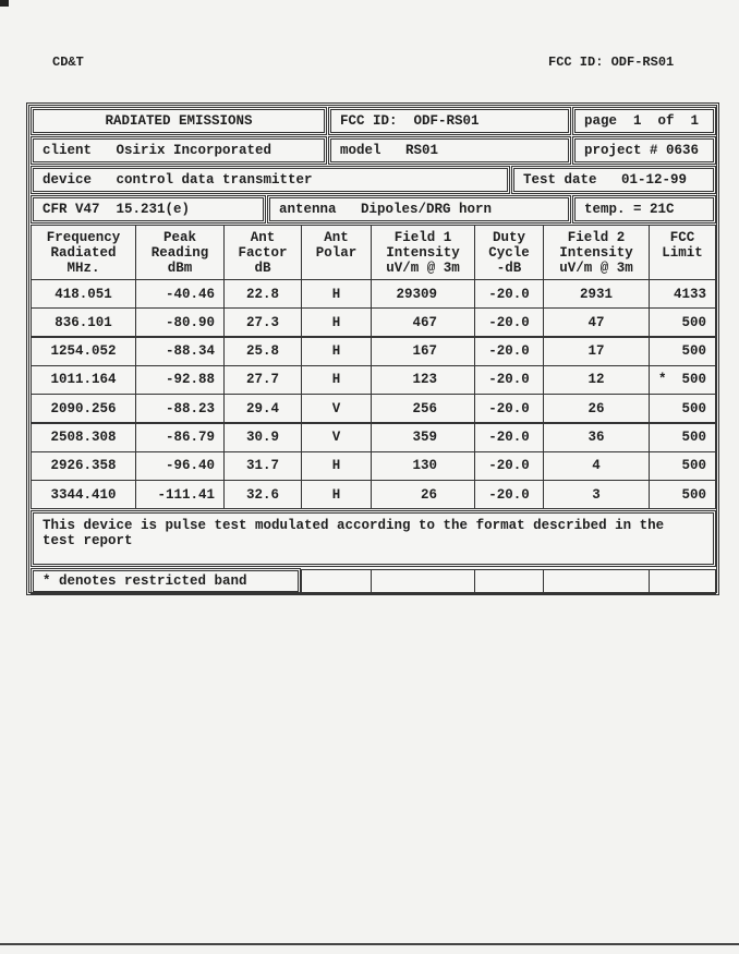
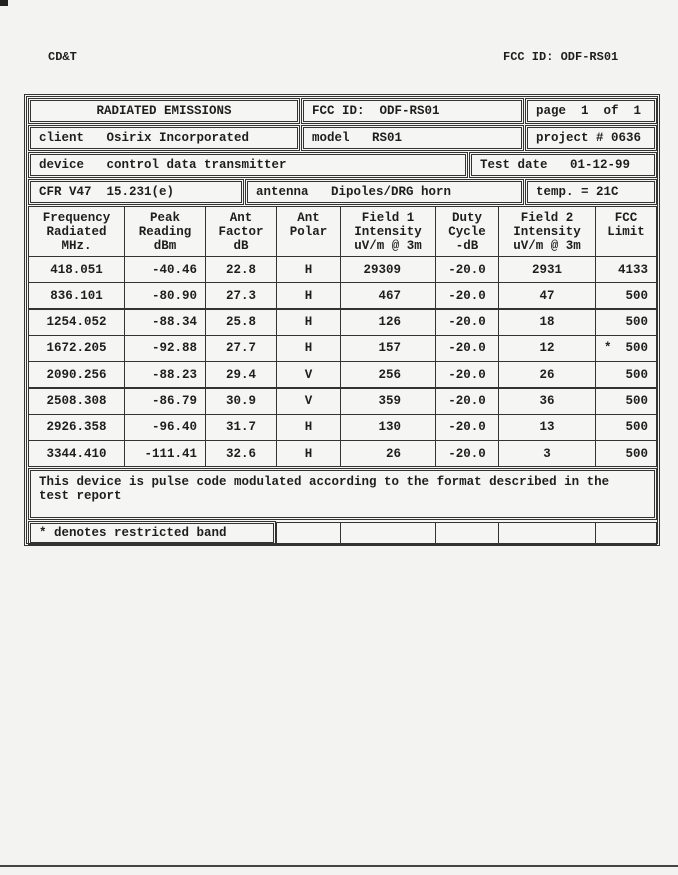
  CD&T
  FCC ID: ODF-RS01
  RADIATED EMISSIONS
  FCC ID: ODF-RS01
  page 1 of 1
  client Osirix Incorporated
  model RS01
  project # 0636
  device control data transmitter
  Test date 01-12-99
  CFR V47 15.231(e)
  antenna Dipoles/DRG horn
  temp. = 21C
  Frequency
  Radiated
  MHz.
  Peak
  Reading
  dBm
  Ant
  Factor
  dB
  Ant
  Polar
  Field 1
  Intensity
  uV/m @ 3m
  Duty
  Cycle
  -dB
  Field 2
  Intensity
  uV/m @ 3m
  FCC
  Limit
  418.051
  -40.46
  22.8
  H
  29309
  -20.0
  2931
  4133
  836.101
  -80.90
  27.3
  H
  467
  -20.0
  47
  500
  1254.052
  -88.34
  25.8
  H
- 167
+ 126
  -20.0
- 17
+ 18
  500
- 1011.164
+ 1672.205
  -92.88
  27.7
  H
- 123
+ 157
  -20.0
  12
  *
  500
  2090.256
  -88.23
  29.4
  V
  256
  -20.0
  26
  500
  2508.308
  -86.79
  30.9
  V
  359
  -20.0
  36
  500
  2926.358
  -96.40
  31.7
  H
  130
  -20.0
- 4
+ 13
  500
  3344.410
  -111.41
  32.6
  H
  26
  -20.0
  3
  500
- This device is pulse test modulated according to the format described in the test report
+ This device is pulse code modulated according to the format described in the test report
  * denotes restricted band
